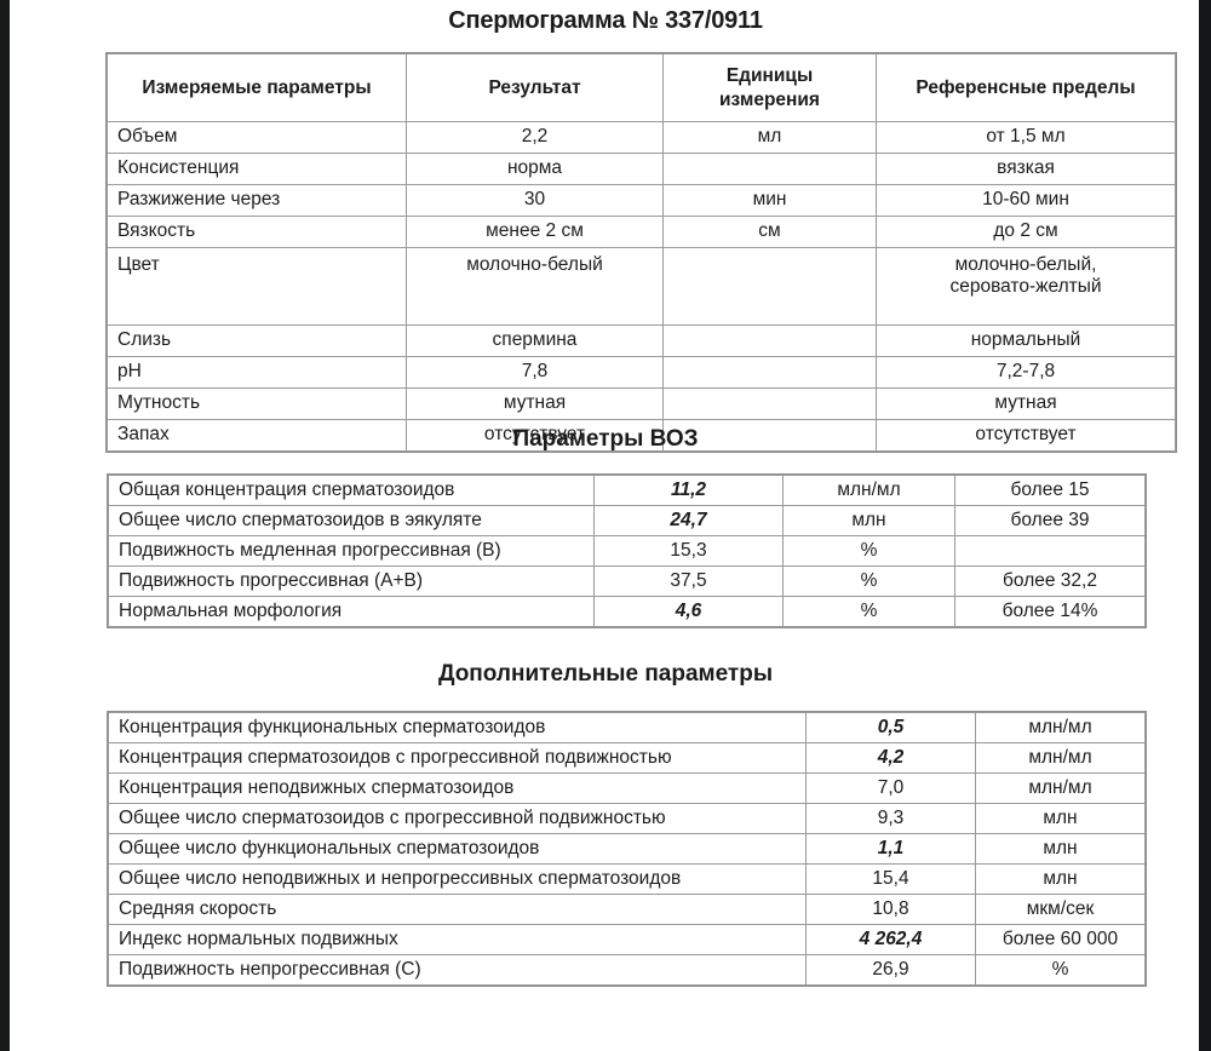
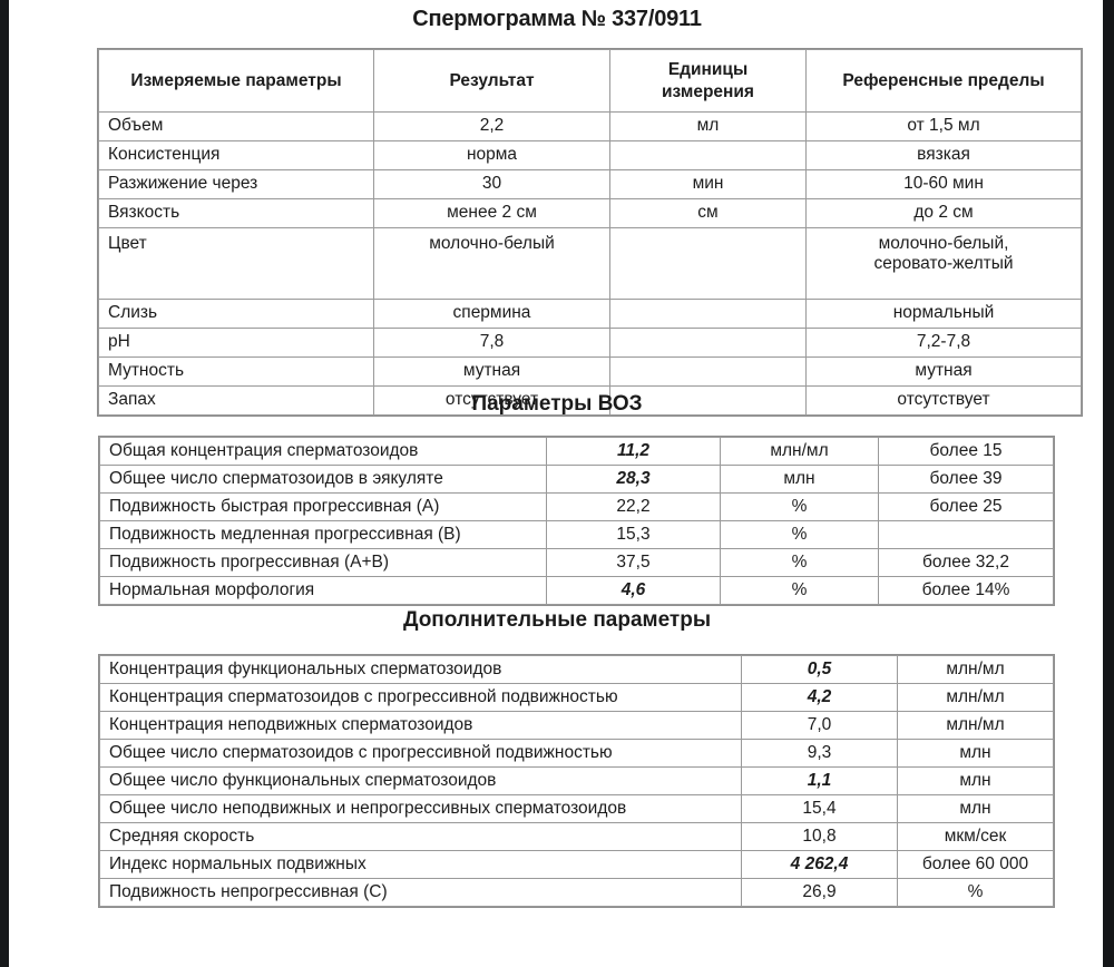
  Спермограмма № 337/0911
  Измеряемые параметры	Результат	Единицы измерения	Референсные пределы
  Объем	2,2	мл	от 1,5 мл
  Консистенция	норма		вязкая
  Разжижение через	30	мин	10-60 мин
  Вязкость	менее 2 см	см	до 2 см
  Цвет	молочно-белый		молочно-белый,серовато-желтый
  Слизь	спермина		нормальный
  pH	7,8		7,2-7,8
  Мутность	мутная		мутная
  Запах	отсутствует		отсутствует
  Параметры ВОЗ
  Общая концентрация сперматозоидов	11,2	млн/мл	более 15
- Общее число сперматозоидов в эякуляте	24,7	млн	более 39
+ Общее число сперматозоидов в эякуляте	28,3	млн	более 39
+ Подвижность быстрая прогрессивная (A)	22,2	%	более 25
  Подвижность медленная прогрессивная (B)	15,3	%
  Подвижность прогрессивная (A+B)	37,5	%	более 32,2
  Нормальная морфология	4,6	%	более 14%
  Дополнительные параметры
  Концентрация функциональных сперматозоидов	0,5	млн/мл
  Концентрация сперматозоидов с прогрессивной подвижностью	4,2	млн/мл
  Концентрация неподвижных сперматозоидов	7,0	млн/мл
  Общее число сперматозоидов с прогрессивной подвижностью	9,3	млн
  Общее число функциональных сперматозоидов	1,1	млн
  Общее число неподвижных и непрогрессивных сперматозоидов	15,4	млн
  Средняя скорость	10,8	мкм/сек
  Индекс нормальных подвижных	4 262,4	более 60 000
  Подвижность непрогрессивная (C)	26,9	%
